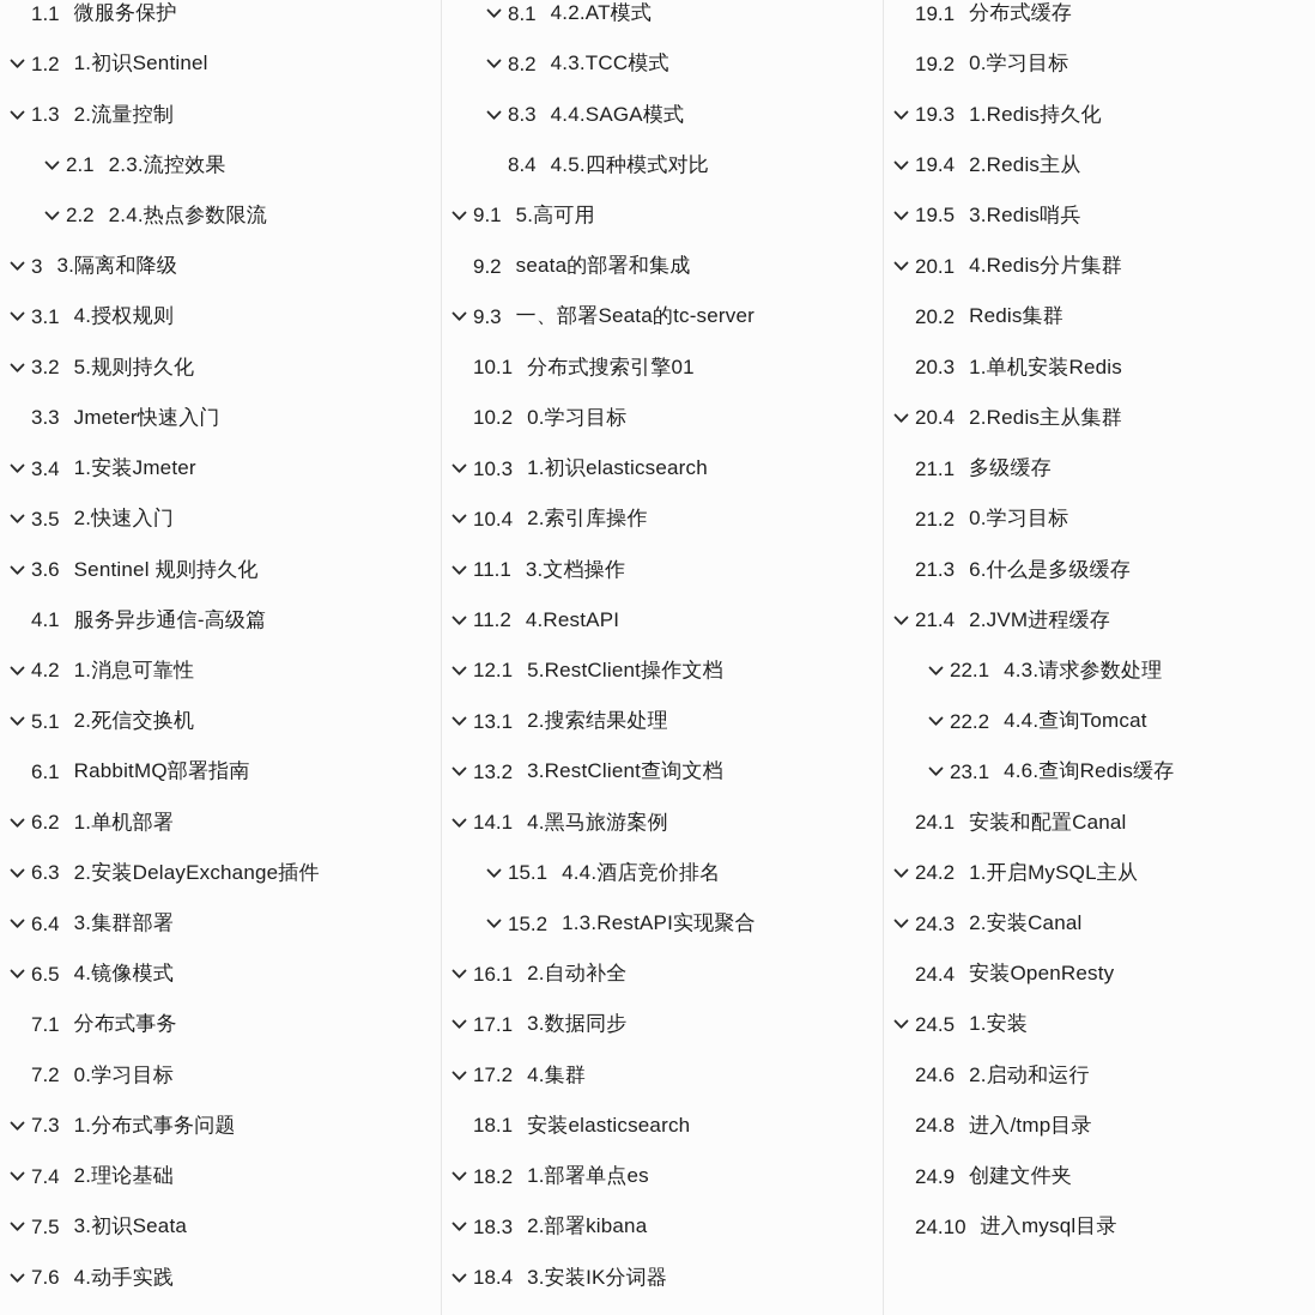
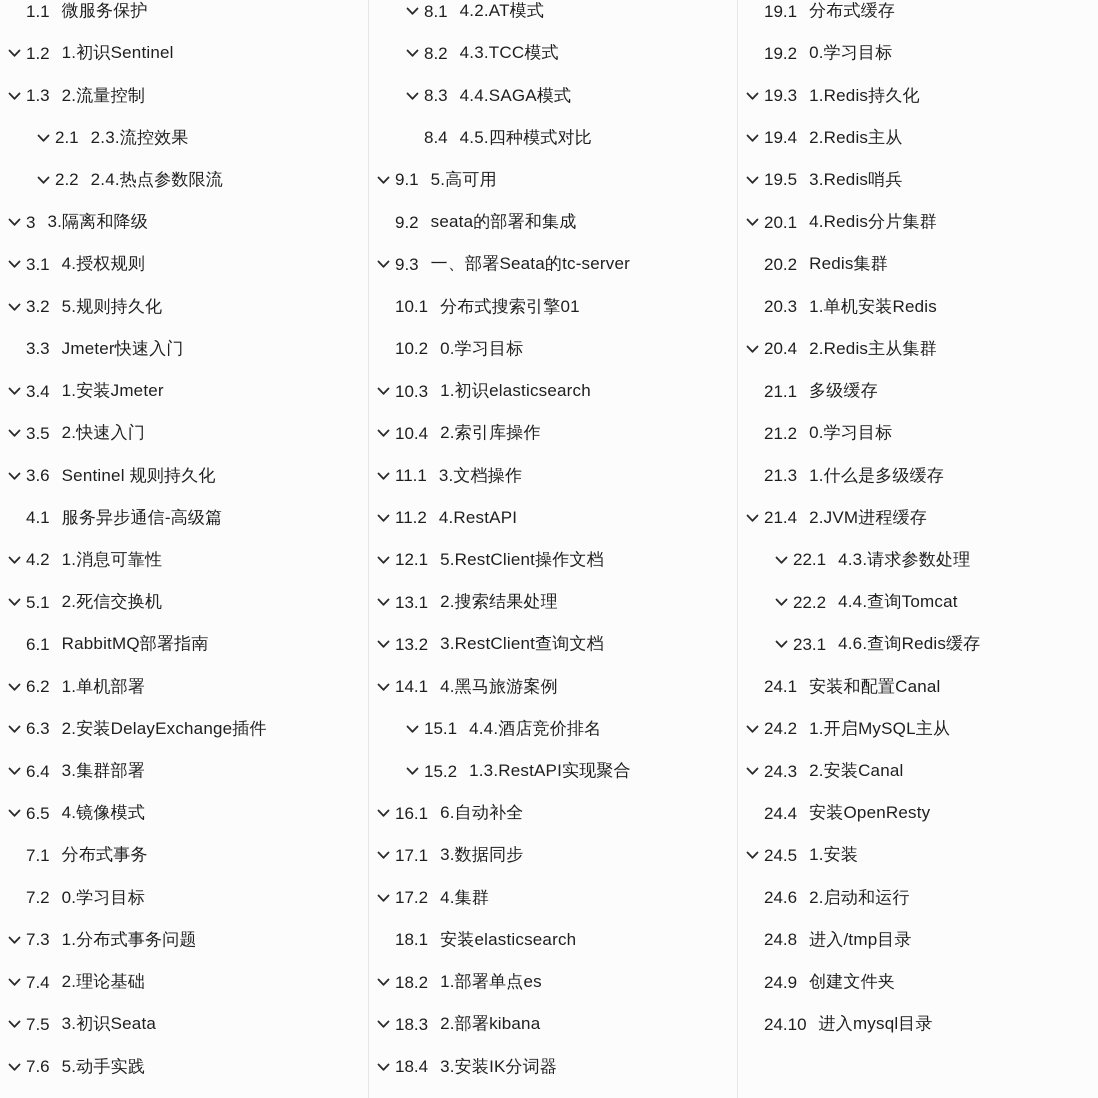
  1.1
  微服务保护
  1.2
  1.初识Sentinel
  1.3
  2.流量控制
  2.1
  2.3.流控效果
  2.2
  2.4.热点参数限流
  3
  3.隔离和降级
  3.1
  4.授权规则
  3.2
  5.规则持久化
  3.3
  Jmeter快速入门
  3.4
  1.安装Jmeter
  3.5
  2.快速入门
  3.6
  Sentinel 规则持久化
  4.1
  服务异步通信-高级篇
  4.2
  1.消息可靠性
  5.1
  2.死信交换机
  6.1
  RabbitMQ部署指南
  6.2
  1.单机部署
  6.3
  2.安装DelayExchange插件
  6.4
  3.集群部署
  6.5
  4.镜像模式
  7.1
  分布式事务
  7.2
  0.学习目标
  7.3
  1.分布式事务问题
  7.4
  2.理论基础
  7.5
  3.初识Seata
  7.6
- 4.动手实践
+ 5.动手实践
  8.1
  4.2.AT模式
  8.2
  4.3.TCC模式
  8.3
  4.4.SAGA模式
  8.4
  4.5.四种模式对比
  9.1
  5.高可用
  9.2
  seata的部署和集成
  9.3
  一、部署Seata的tc-server
  10.1
  分布式搜索引擎01
  10.2
  0.学习目标
  10.3
  1.初识elasticsearch
  10.4
  2.索引库操作
  11.1
  3.文档操作
  11.2
  4.RestAPI
  12.1
  5.RestClient操作文档
  13.1
  2.搜索结果处理
  13.2
  3.RestClient查询文档
  14.1
  4.黑马旅游案例
  15.1
  4.4.酒店竞价排名
  15.2
  1.3.RestAPI实现聚合
  16.1
- 2.自动补全
+ 6.自动补全
  17.1
  3.数据同步
  17.2
  4.集群
  18.1
  安装elasticsearch
  18.2
  1.部署单点es
  18.3
  2.部署kibana
  18.4
  3.安装IK分词器
  19.1
  分布式缓存
  19.2
  0.学习目标
  19.3
  1.Redis持久化
  19.4
  2.Redis主从
  19.5
  3.Redis哨兵
  20.1
  4.Redis分片集群
  20.2
  Redis集群
  20.3
  1.单机安装Redis
  20.4
  2.Redis主从集群
  21.1
  多级缓存
  21.2
  0.学习目标
  21.3
- 6.什么是多级缓存
+ 1.什么是多级缓存
  21.4
  2.JVM进程缓存
  22.1
  4.3.请求参数处理
  22.2
  4.4.查询Tomcat
  23.1
  4.6.查询Redis缓存
  24.1
  安装和配置Canal
  24.2
  1.开启MySQL主从
  24.3
  2.安装Canal
  24.4
  安装OpenResty
  24.5
  1.安装
  24.6
  2.启动和运行
  24.8
  进入/tmp目录
  24.9
  创建文件夹
  24.10
  进入mysql目录
